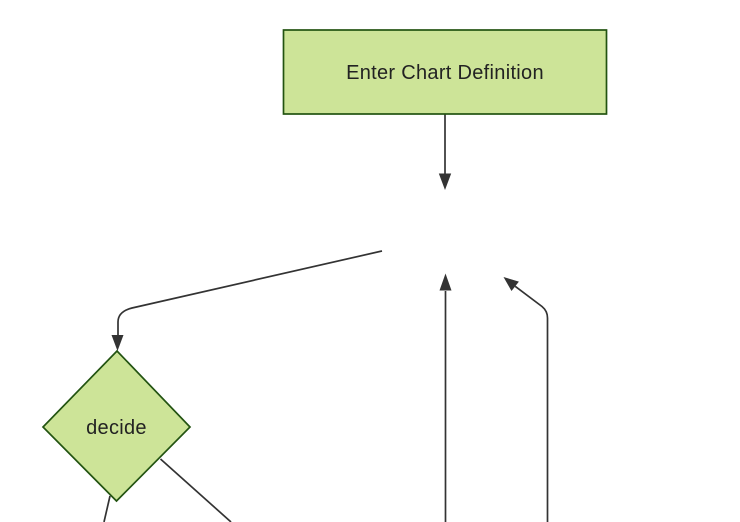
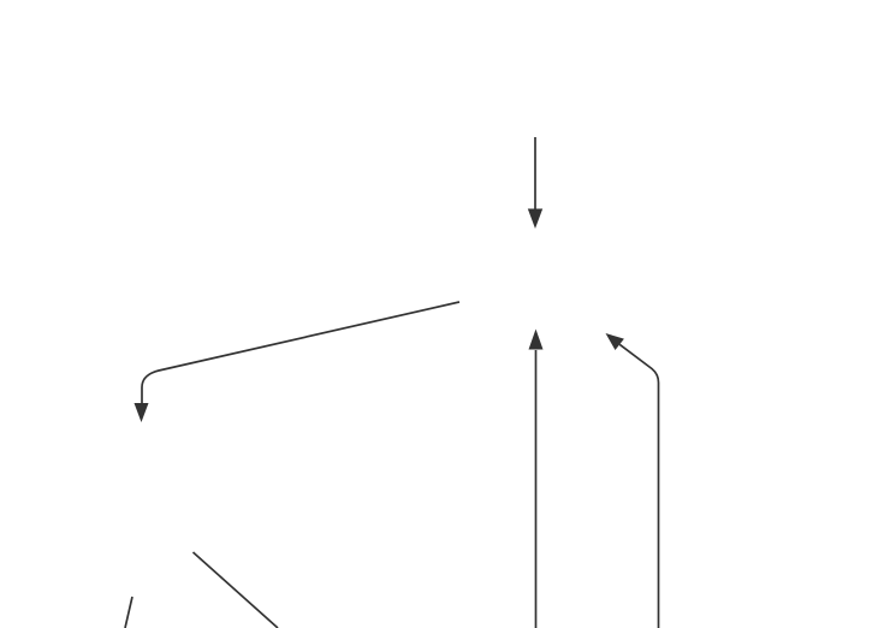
- Enter Chart Definition
- decide
